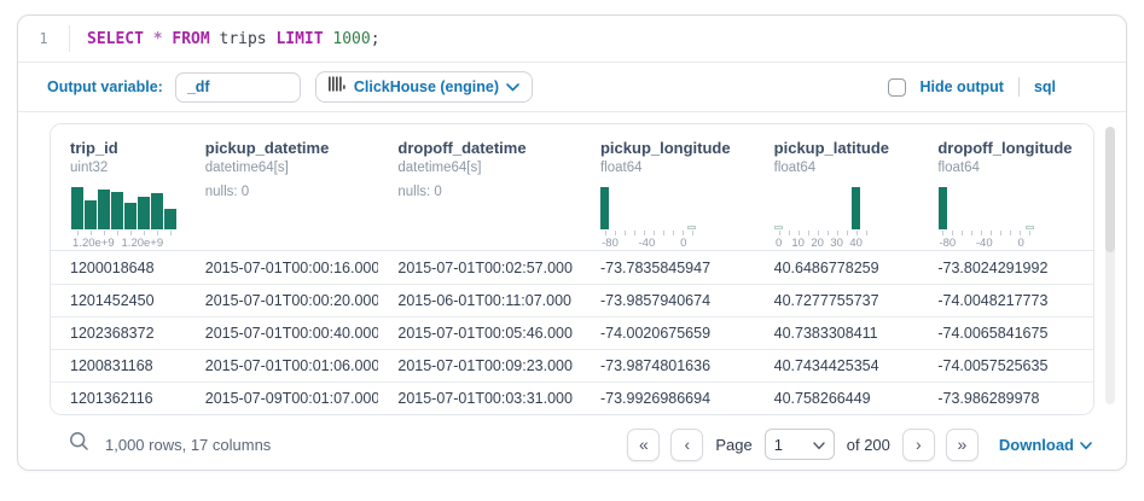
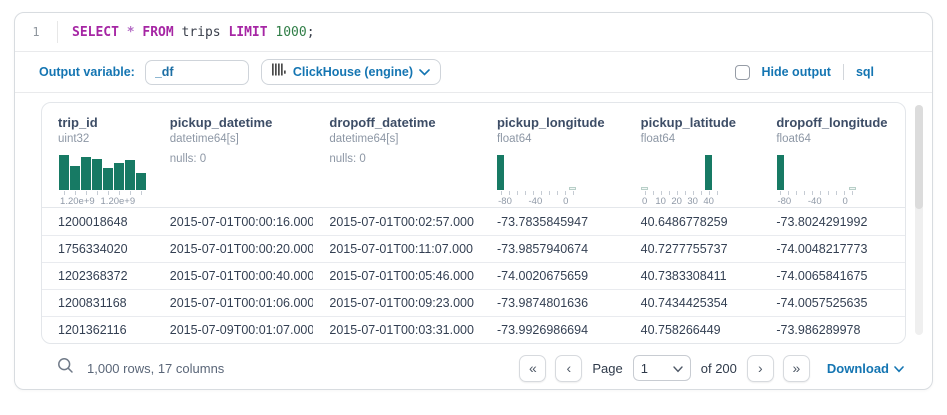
  1
  SELECT * FROM trips LIMIT 1000;
  Output variable:
  _df
  ClickHouse (engine)
  Hide output
  sql
  trip_id
  uint32
  1.20e+9
  1.20e+9
  pickup_datetime
  datetime64[s]
  nulls: 0
  dropoff_datetime
  datetime64[s]
  nulls: 0
  pickup_longitude
  float64
  -80
  -40
  0
  pickup_latitude
  float64
  0
  10
  20
  30
  40
  dropoff_longitude
  float64
  -80
  -40
  0
  1200018648
  2015-07-01T00:00:16.000
  2015-07-01T00:02:57.000
  -73.7835845947
  40.6486778259
  -73.8024291992
- 1201452450
+ 1756334020
  2015-07-01T00:00:20.000
- 2015-06-01T00:11:07.000
+ 2015-07-01T00:11:07.000
  -73.9857940674
  40.7277755737
  -74.0048217773
  1202368372
  2015-07-01T00:00:40.000
  2015-07-01T00:05:46.000
  -74.0020675659
  40.7383308411
  -74.0065841675
  1200831168
  2015-07-01T00:01:06.000
  2015-07-01T00:09:23.000
  -73.9874801636
  40.7434425354
  -74.0057525635
  1201362116
  2015-07-09T00:01:07.000
  2015-07-01T00:03:31.000
  -73.9926986694
  40.758266449
  -73.986289978
  1,000 rows, 17 columns
  «
  ‹
  Page
  1
  of 200
  ›
  »
  Download
